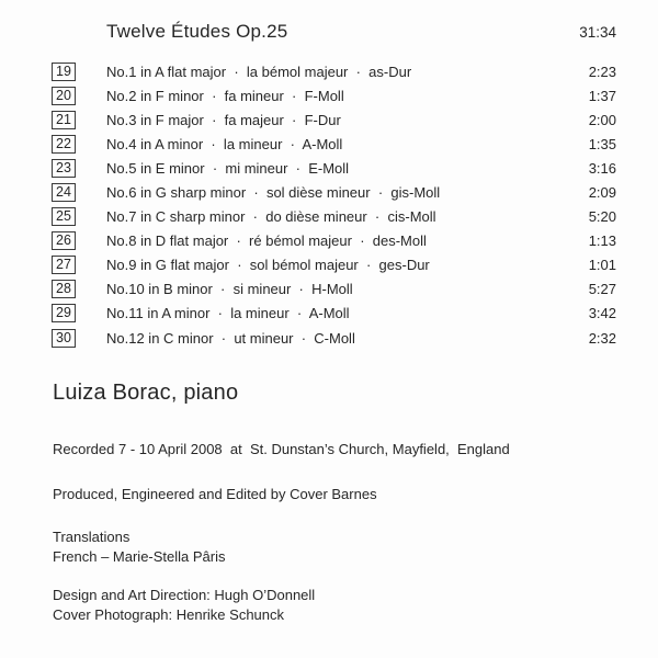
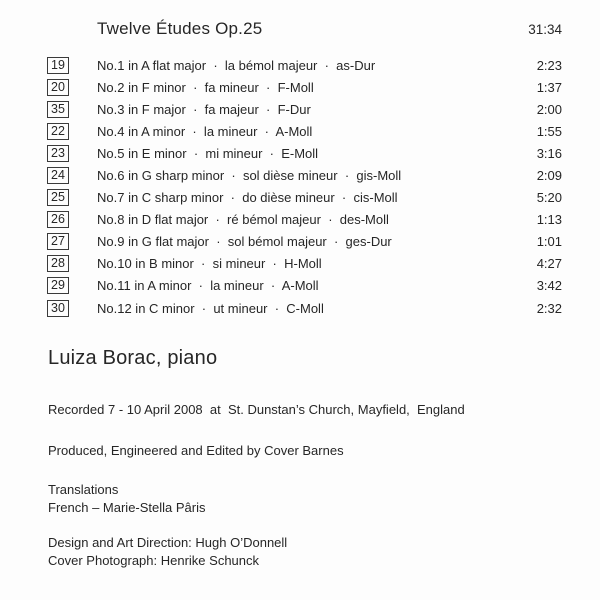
  Twelve Études Op.25
  31:34
  19
  No.1 in A flat major · la bémol majeur · as-Dur
  2:23
  20
  No.2 in F minor · fa mineur · F-Moll
  1:37
- 21
+ 35
  No.3 in F major · fa majeur · F-Dur
  2:00
  22
  No.4 in A minor · la mineur · A-Moll
- 1:35
+ 1:55
  23
  No.5 in E minor · mi mineur · E-Moll
  3:16
  24
  No.6 in G sharp minor · sol dièse mineur · gis-Moll
  2:09
  25
  No.7 in C sharp minor · do dièse mineur · cis-Moll
  5:20
  26
  No.8 in D flat major · ré bémol majeur · des-Moll
  1:13
  27
  No.9 in G flat major · sol bémol majeur · ges-Dur
  1:01
  28
  No.10 in B minor · si mineur · H-Moll
- 5:27
+ 4:27
  29
  No.11 in A minor · la mineur · A-Moll
  3:42
  30
  No.12 in C minor · ut mineur · C-Moll
  2:32
  Luiza Borac, piano
  Recorded 7 - 10 April 2008 at St. Dunstan’s Church, Mayfield, England
  Produced, Engineered and Edited by Cover Barnes
  Translations
  French – Marie-Stella Pâris
  Design and Art Direction: Hugh O’Donnell
  Cover Photograph: Henrike Schunck
